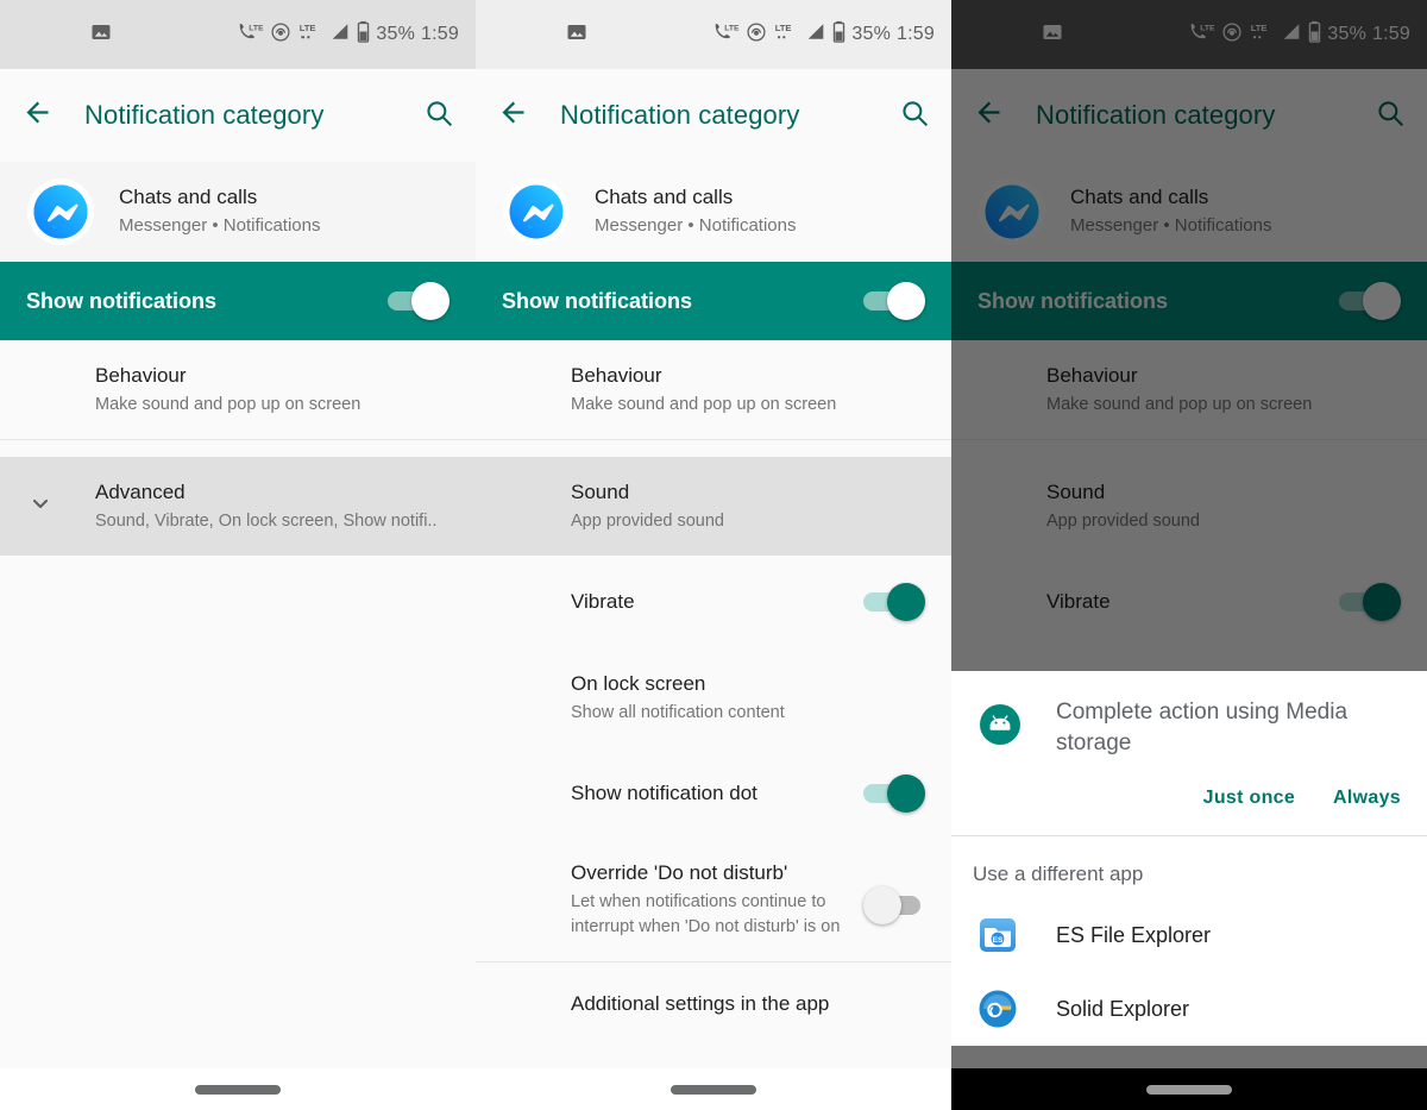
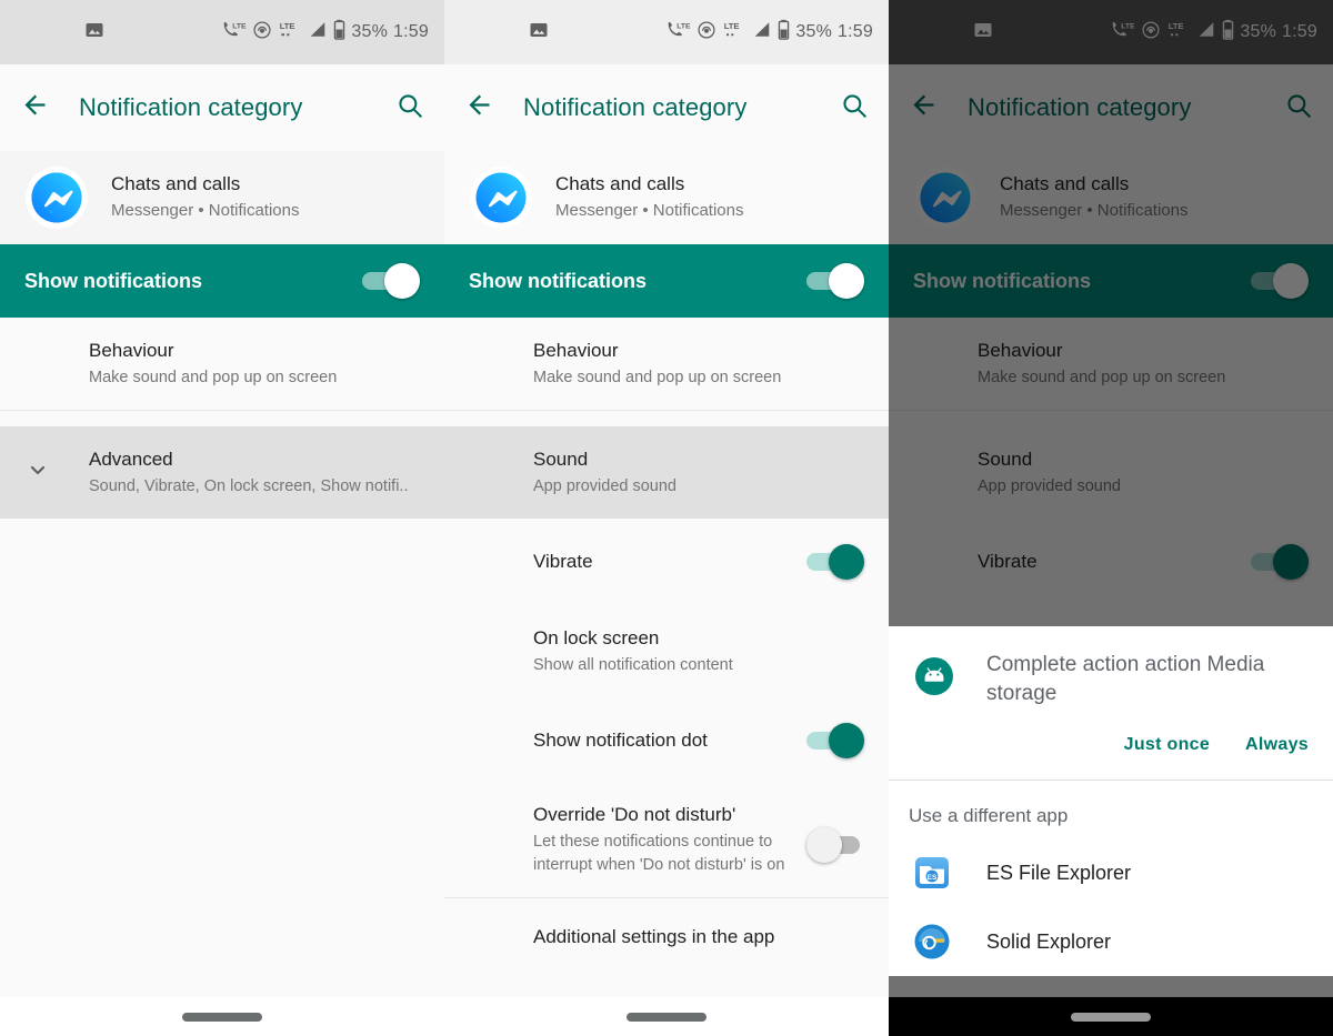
  LTE
  35%
  1:59
  Notification category
  Chats and calls
  Messenger • Notifications
  Show notifications
  Behaviour
  Make sound and pop up on screen
  Advanced
  Sound, Vibrate, On lock screen, Show notifi..
  LTE
  35%
  1:59
  Notification category
  Chats and calls
  Messenger • Notifications
  Show notifications
  Behaviour
  Make sound and pop up on screen
  Sound
  App provided sound
  Vibrate
  On lock screen
  Show all notification content
  Show notification dot
  Override 'Do not disturb'
- Let when notifications continue to interrupt when 'Do not disturb' is on
+ Let these notifications continue to interrupt when 'Do not disturb' is on
  Additional settings in the app
  LTE
  35%
  1:59
  Notification category
  Chats and calls
  Messenger • Notifications
  Show notifications
  Behaviour
  Make sound and pop up on screen
  Sound
  App provided sound
  Vibrate
- Complete action using Media storage
+ Complete action action Media storage
  Just once
  Always
  Use a different app
  ES File Explorer
  Solid Explorer
